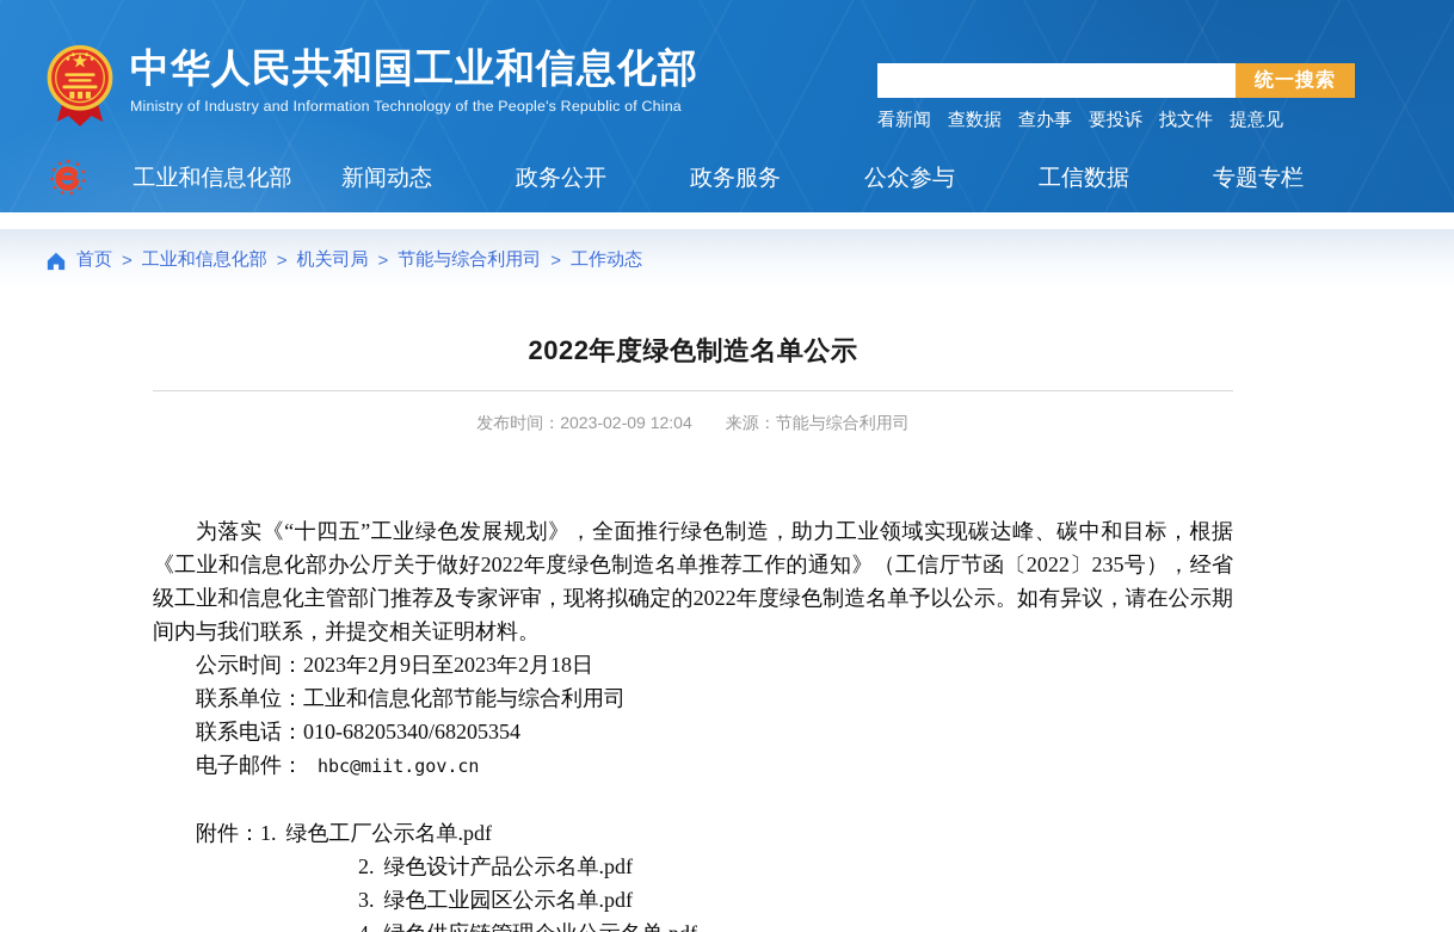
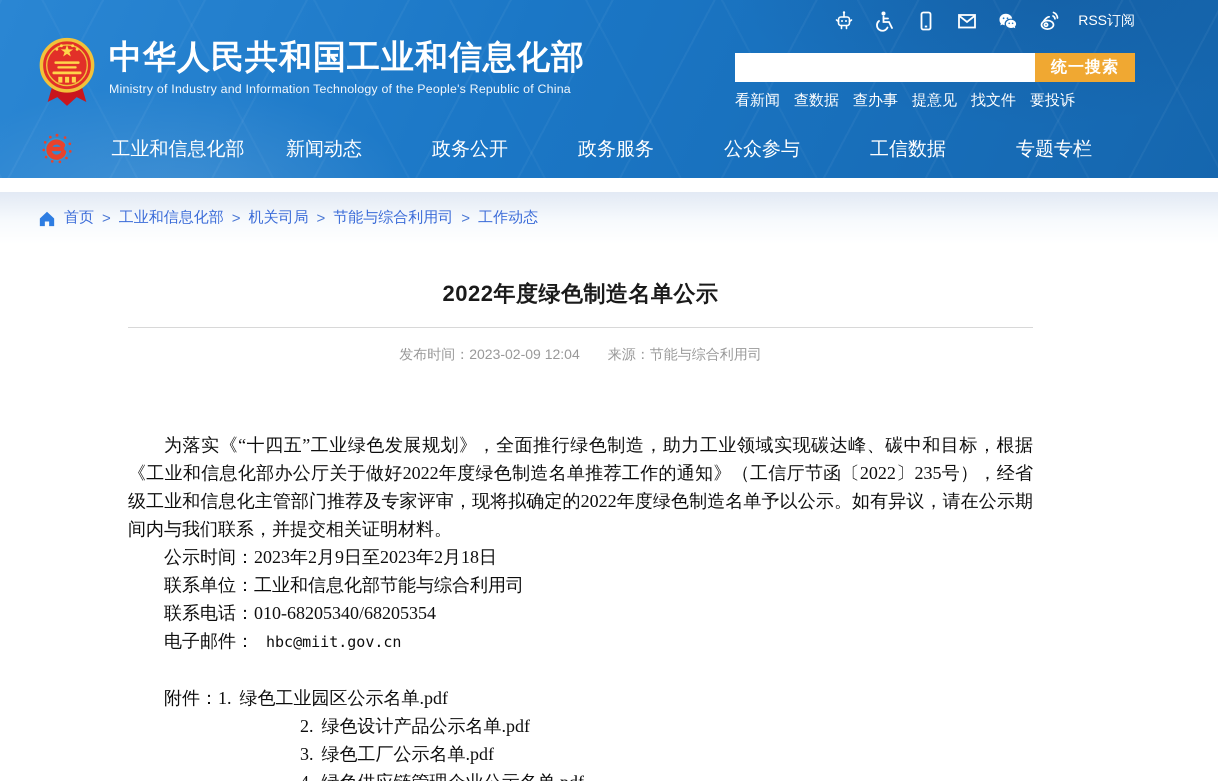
+ RSS订阅
  中华人民共和国工业和信息化部
  Ministry of Industry and Information Technology of the People's Republic of China
  统一搜索
  看新闻
  查数据
  查办事
- 要投诉
+ 提意见
  找文件
- 提意见
+ 要投诉
  工业和信息化部
  新闻动态
  政务公开
  政务服务
  公众参与
  工信数据
  专题专栏
  首页
  >
  工业和信息化部
  >
  机关司局
  >
  节能与综合利用司
  >
  工作动态
  2022年度绿色制造名单公示
  发布时间：2023-02-09 12:04 来源：节能与综合利用司
  为落实《“十四五”工业绿色发展规划》，全面推行绿色制造，助力工业领域实现碳达峰、碳中和目标，根据《工业和信息化部办公厅关于做好2022年度绿色制造名单推荐工作的通知》（工信厅节函〔2022〕235号），经省级工业和信息化主管部门推荐及专家评审，现将拟确定的2022年度绿色制造名单予以公示。如有异议，请在公示期间内与我们联系，并提交相关证明材料。
  公示时间：2023年2月9日至2023年2月18日
  联系单位：工业和信息化部节能与综合利用司
  联系电话：010-68205340/68205354
  电子邮件： hbc@miit.gov.cn
- 附件：1. 绿色工厂公示名单.pdf
+ 附件：1. 绿色工业园区公示名单.pdf
  2. 绿色设计产品公示名单.pdf
- 3. 绿色工业园区公示名单.pdf
+ 3. 绿色工厂公示名单.pdf
